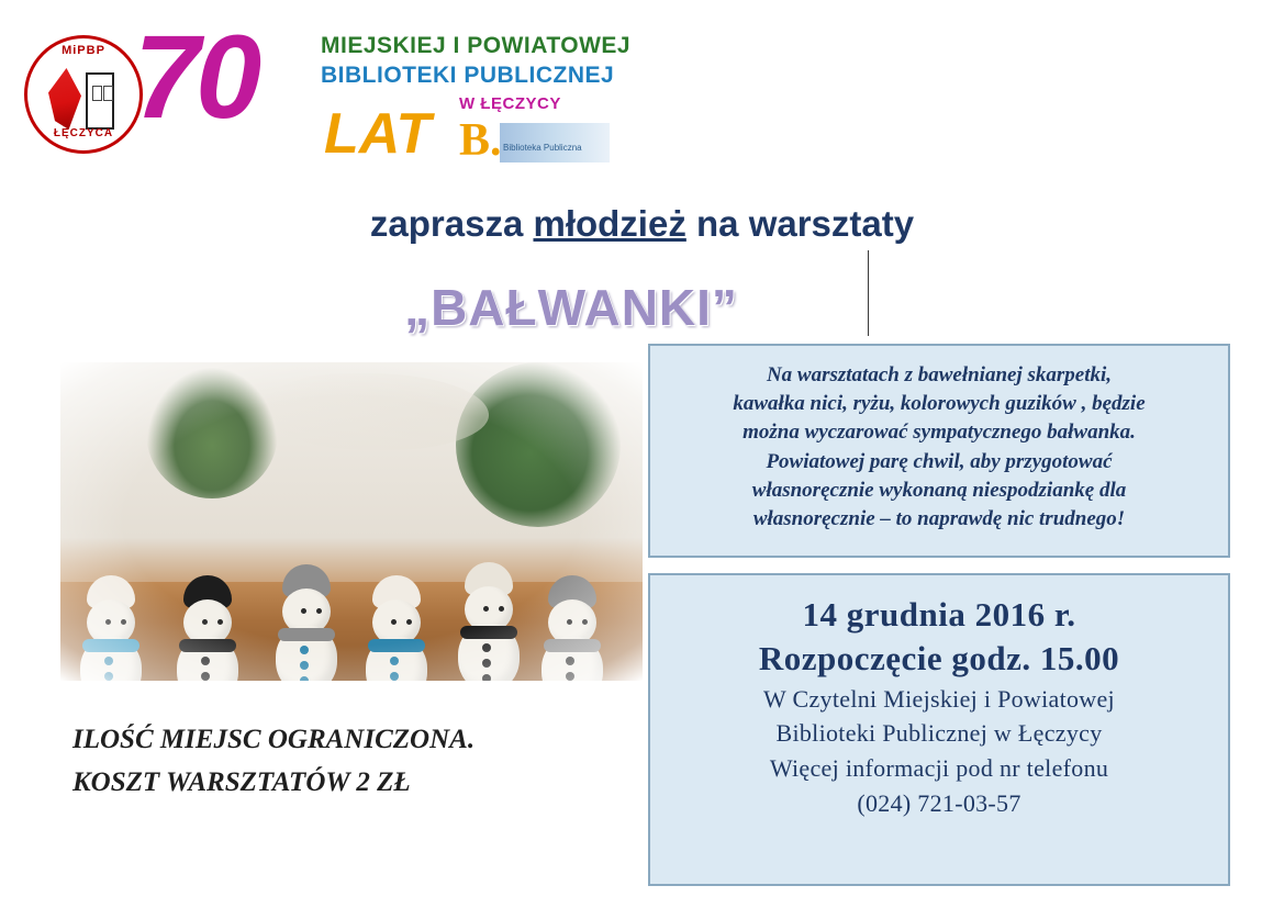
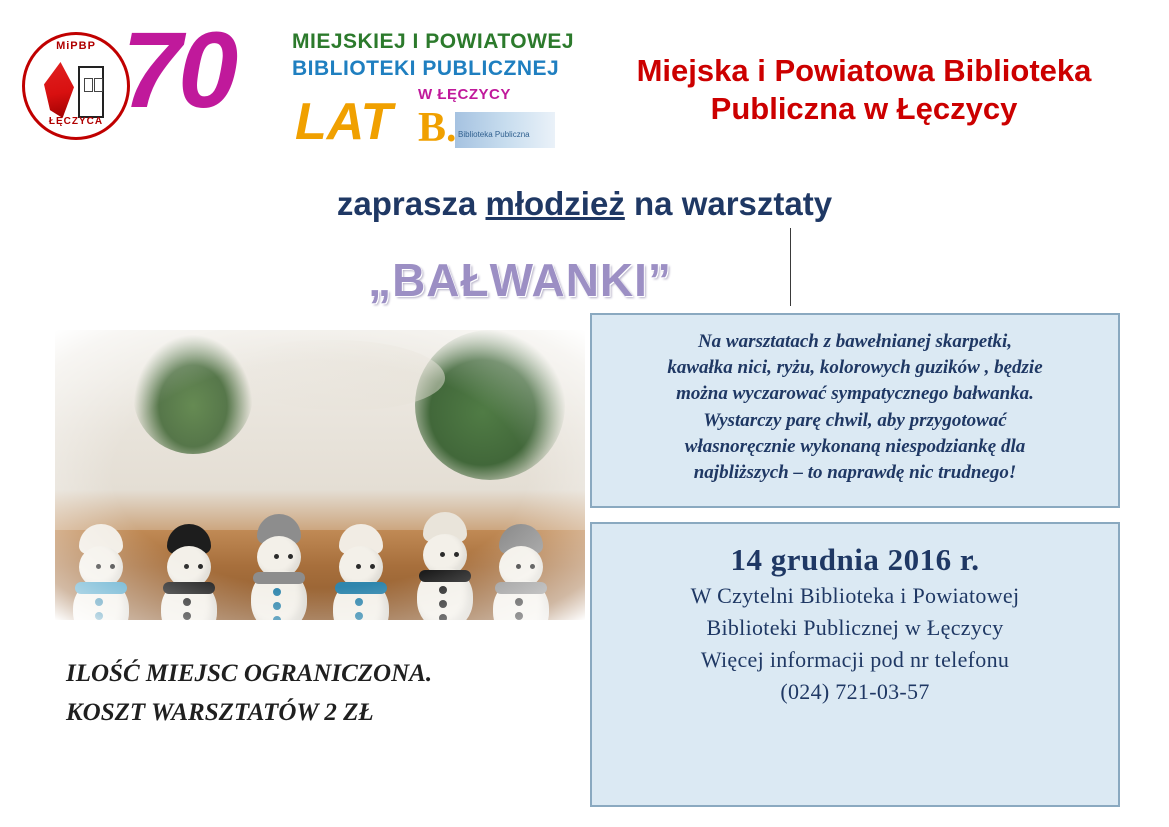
  MiPBP
  ŁĘCZYCA
  70
  LAT
  MIEJSKIEJ I POWIATOWEJ
  BIBLIOTEKI PUBLICZNEJ
  W ŁĘCZYCY
  B.
  Biblioteka Publiczna
+ Miejska i Powiatowa Biblioteka Publiczna w Łęczycy
  zaprasza młodzież na warsztaty
  „BAŁWANKI”
  Na warsztatach z bawełnianej skarpetki,
  kawałka nici, ryżu, kolorowych guzików , będzie
  można wyczarować sympatycznego bałwanka.
- Powiatowej parę chwil, aby przygotować
+ Wystarczy parę chwil, aby przygotować
  własnoręcznie wykonaną niespodziankę dla
- własnoręcznie – to naprawdę nic trudnego!
+ najbliższych – to naprawdę nic trudnego!
  14 grudnia 2016 r.
- Rozpoczęcie godz. 15.00
- W Czytelni Miejskiej i Powiatowej
+ W Czytelni Biblioteka i Powiatowej
  Biblioteki Publicznej w Łęczycy
  Więcej informacji pod nr telefonu
  (024) 721-03-57
  ILOŚĆ MIEJSC OGRANICZONA.
  KOSZT WARSZTATÓW 2 ZŁ
